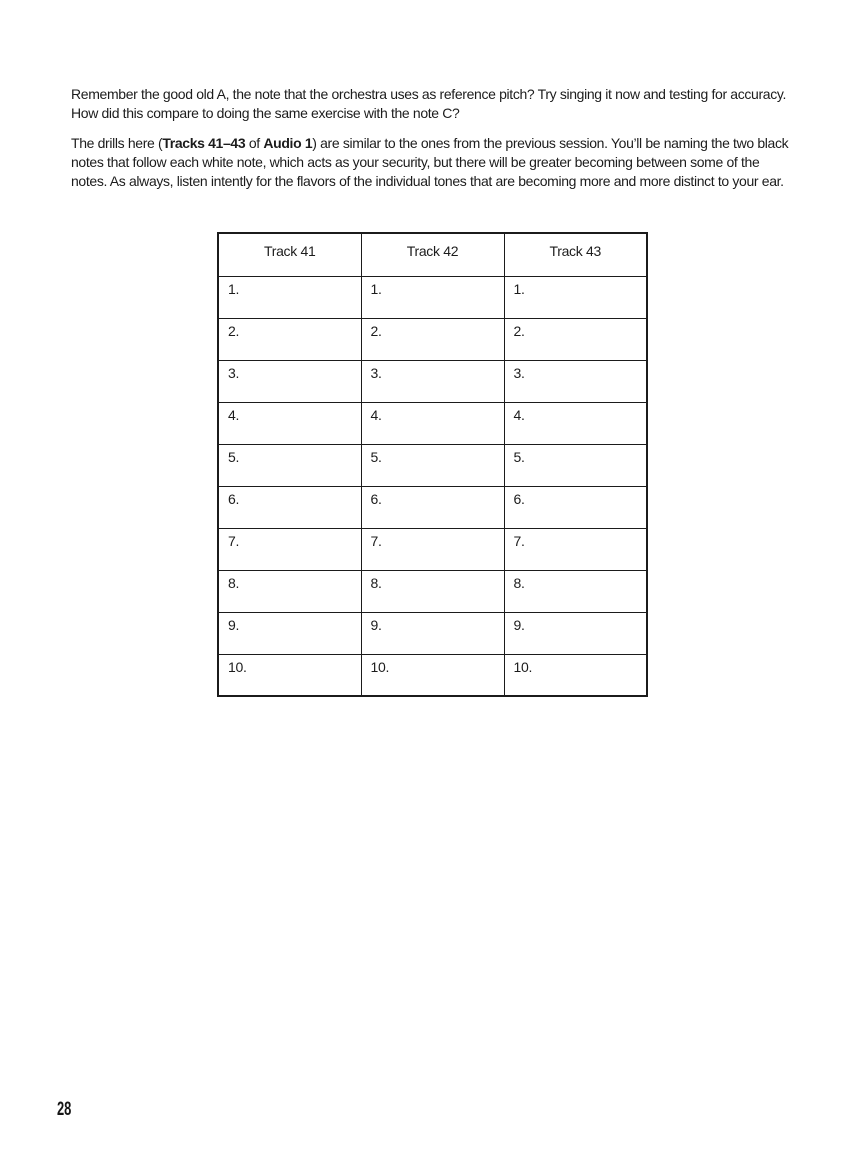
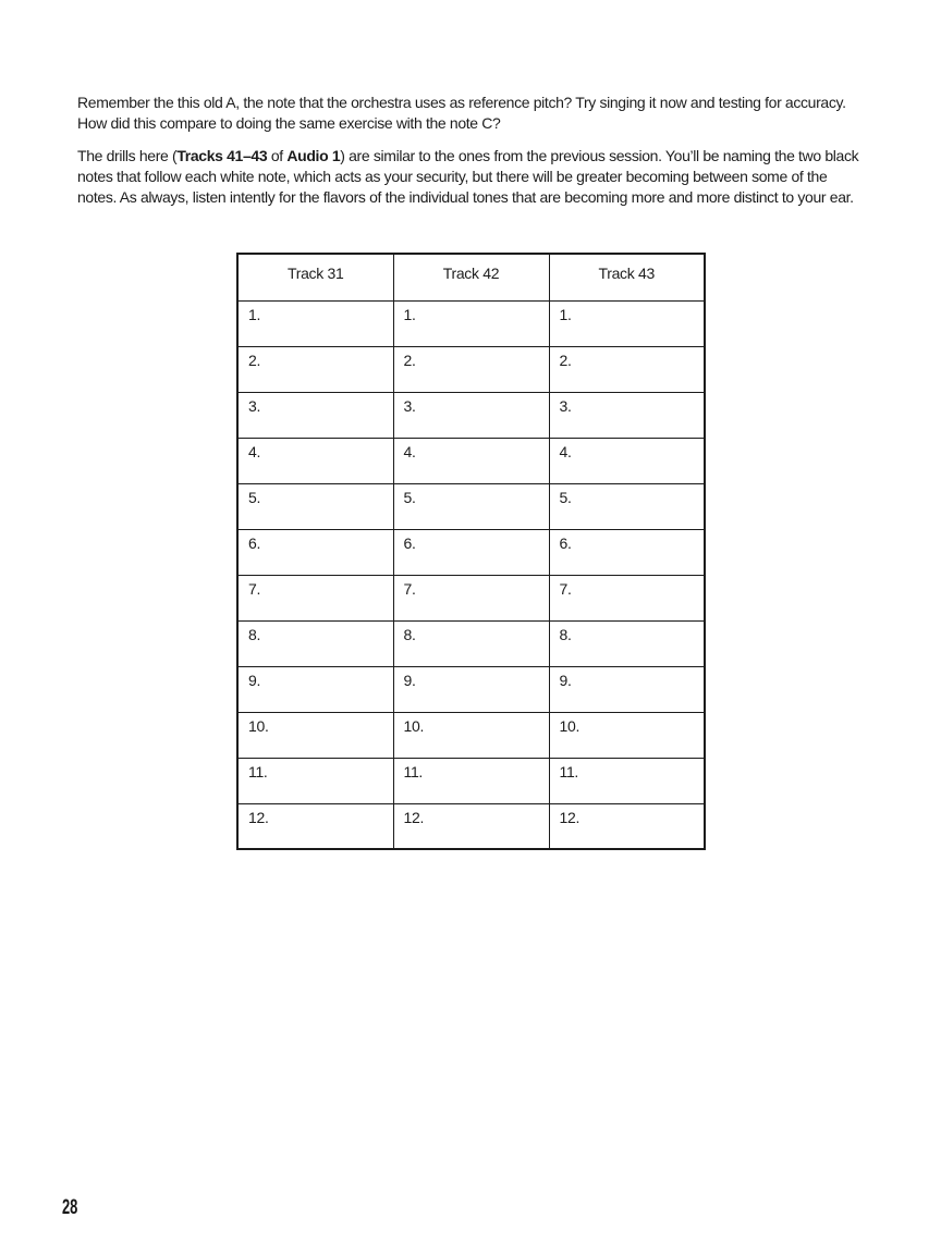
- Remember the good old A, the note that the orchestra uses as reference pitch? Try singing it now and testing for accuracy. How did this compare to doing the same exercise with the note C?
+ Remember the this old A, the note that the orchestra uses as reference pitch? Try singing it now and testing for accuracy. How did this compare to doing the same exercise with the note C?
  The drills here (Tracks 41–43 of Audio 1) are similar to the ones from the previous session. You’ll be naming the two black notes that follow each white note, which acts as your security, but there will be greater becoming between some of the notes. As always, listen intently for the flavors of the individual tones that are becoming more and more distinct to your ear.
- Track 41	Track 42	Track 43
+ Track 31	Track 42	Track 43
  1.	1.	1.
  2.	2.	2.
  3.	3.	3.
  4.	4.	4.
  5.	5.	5.
  6.	6.	6.
  7.	7.	7.
  8.	8.	8.
  9.	9.	9.
  10.	10.	10.
+ 11.	11.	11.
+ 12.	12.	12.
  28
